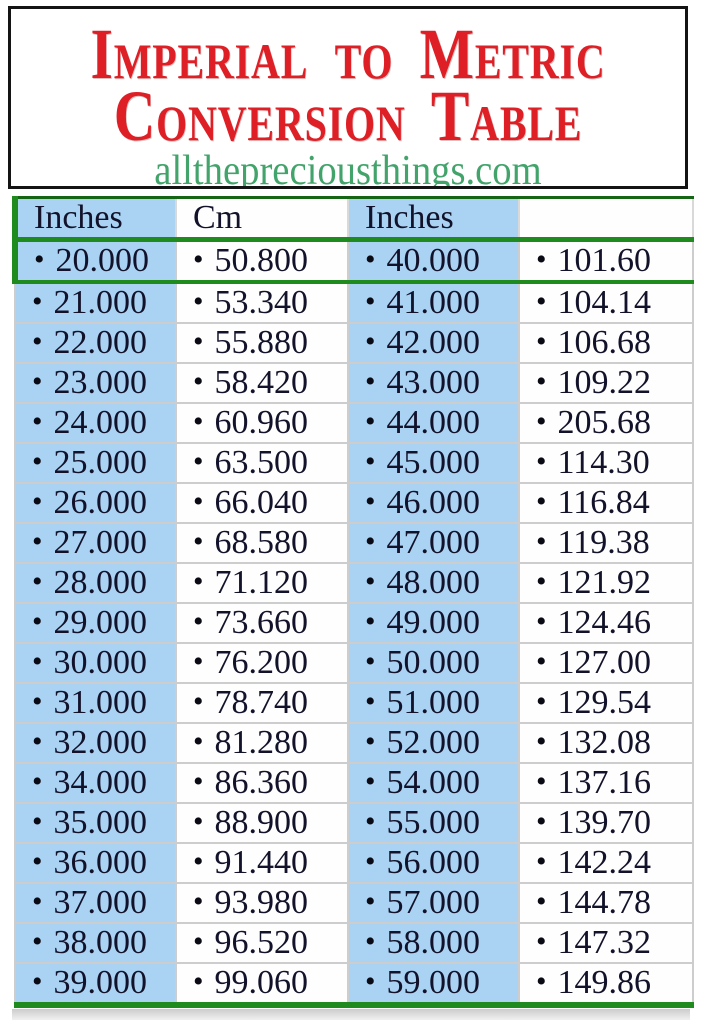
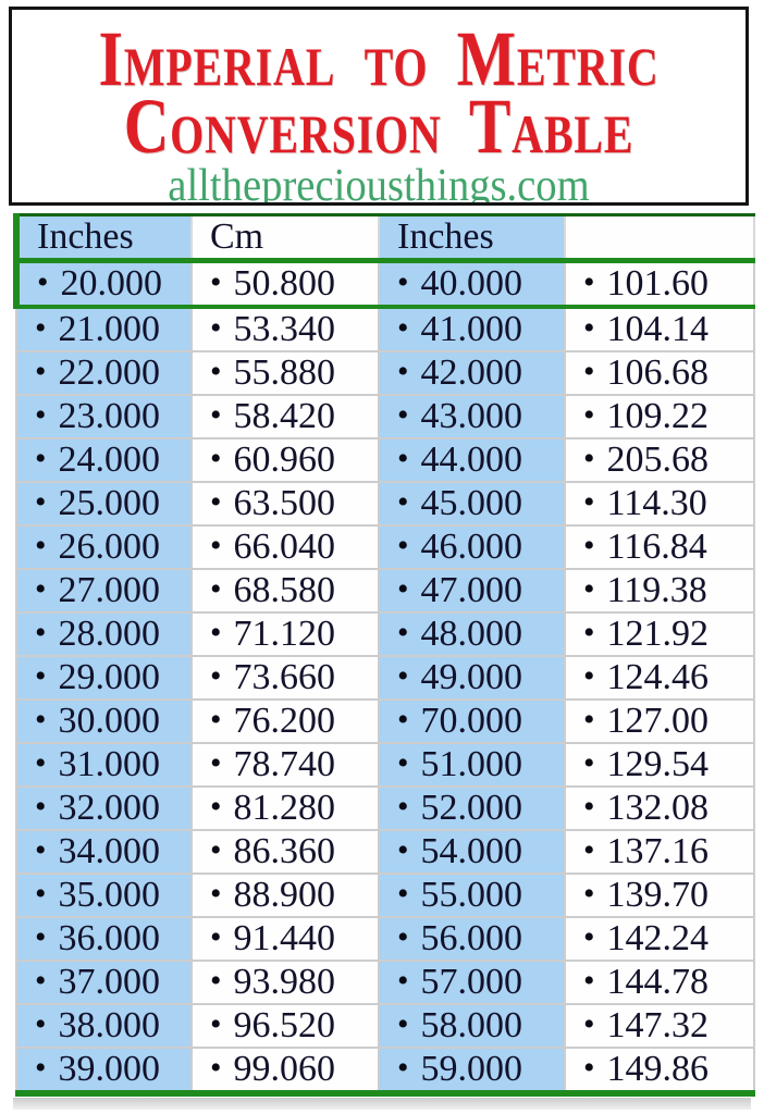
  Imperial to Metric
  Conversion Table
  allthepreciousthings.com
  Inches	Cm	Inches
  • 20.000	• 50.800	• 40.000	• 101.60
  • 21.000	• 53.340	• 41.000	• 104.14
  • 22.000	• 55.880	• 42.000	• 106.68
  • 23.000	• 58.420	• 43.000	• 109.22
  • 24.000	• 60.960	• 44.000	• 205.68
  • 25.000	• 63.500	• 45.000	• 114.30
  • 26.000	• 66.040	• 46.000	• 116.84
  • 27.000	• 68.580	• 47.000	• 119.38
  • 28.000	• 71.120	• 48.000	• 121.92
  • 29.000	• 73.660	• 49.000	• 124.46
- • 30.000	• 76.200	• 50.000	• 127.00
+ • 30.000	• 76.200	• 70.000	• 127.00
  • 31.000	• 78.740	• 51.000	• 129.54
  • 32.000	• 81.280	• 52.000	• 132.08
  • 34.000	• 86.360	• 54.000	• 137.16
  • 35.000	• 88.900	• 55.000	• 139.70
  • 36.000	• 91.440	• 56.000	• 142.24
  • 37.000	• 93.980	• 57.000	• 144.78
  • 38.000	• 96.520	• 58.000	• 147.32
  • 39.000	• 99.060	• 59.000	• 149.86
